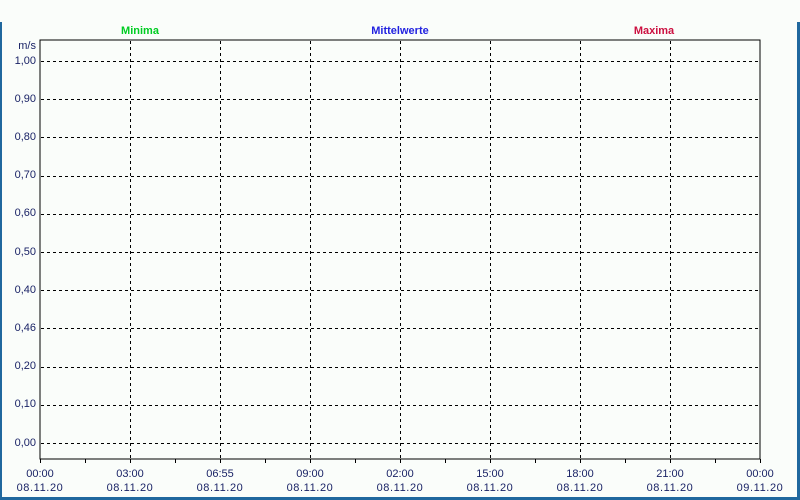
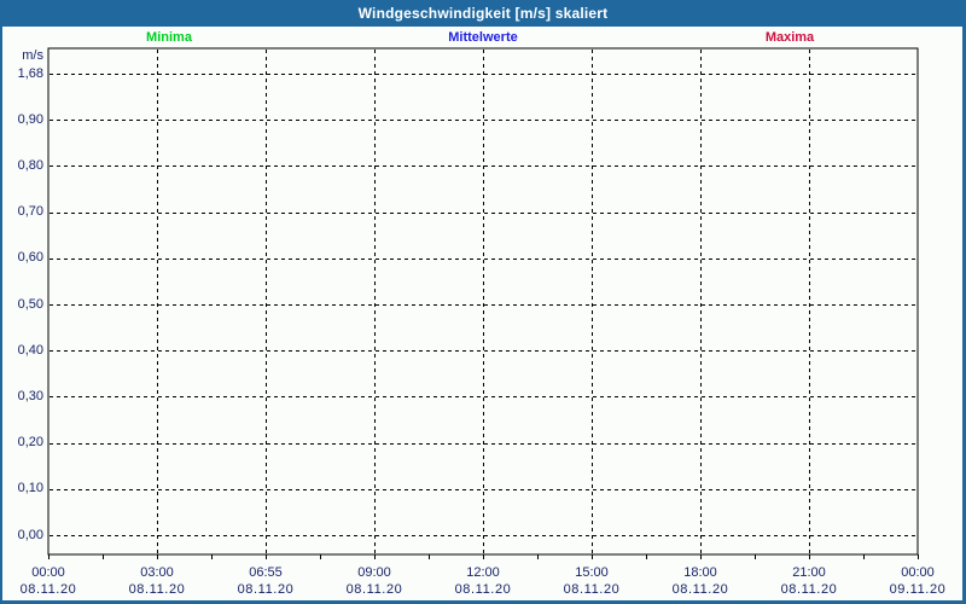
+ Windgeschwindigkeit [m/s] skaliert
  Minima
  Mittelwerte
  Maxima
  m/s
- 1,00
+ 1,68
  0,90
  0,80
  0,70
  0,60
  0,50
  0,40
- 0,46
+ 0,30
  0,20
  0,10
  0,00
  00:00
  08.11.20
  03:00
  08.11.20
  06:55
  08.11.20
  09:00
  08.11.20
- 02:00
+ 12:00
  08.11.20
  15:00
  08.11.20
  18:00
  08.11.20
  21:00
  08.11.20
  00:00
  09.11.20
